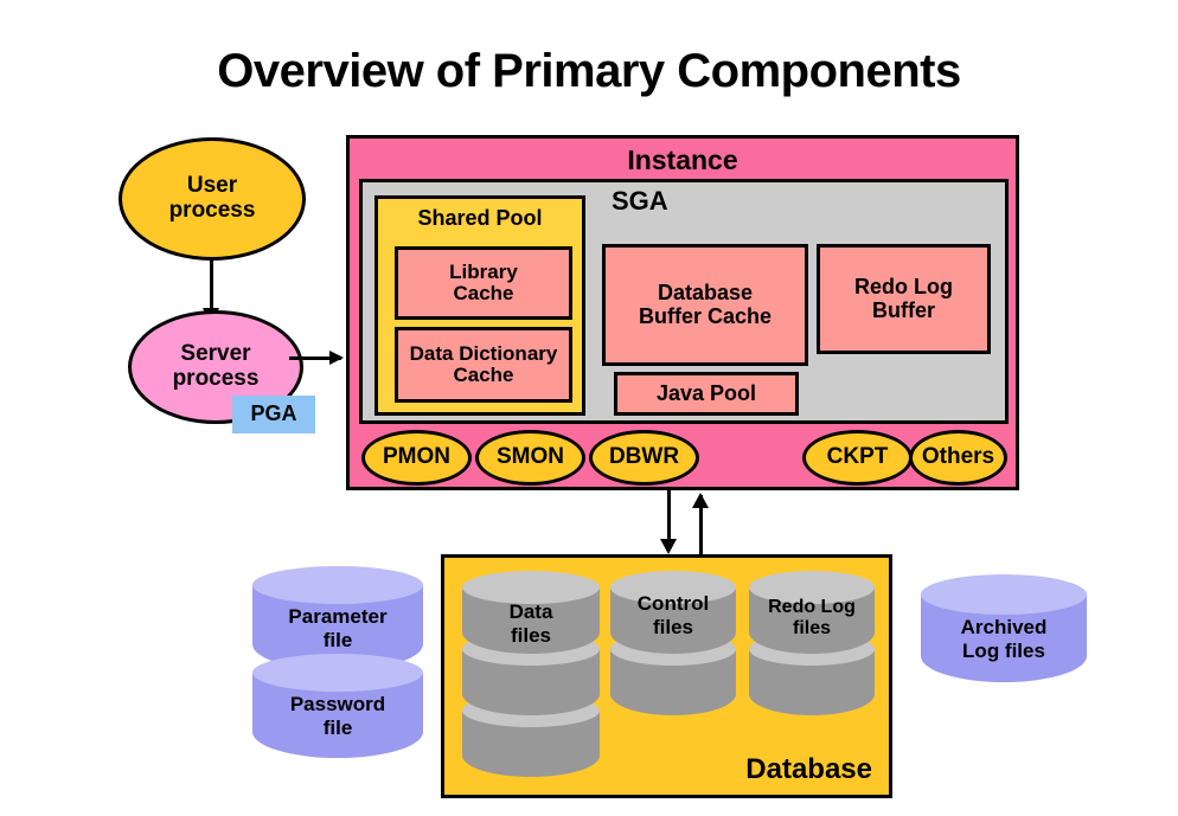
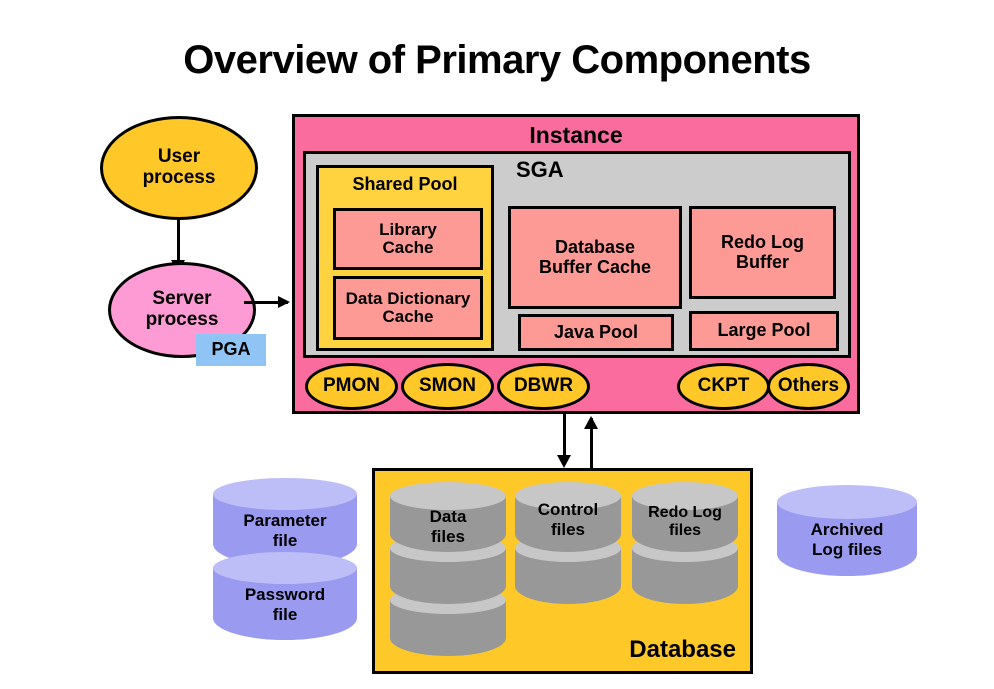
  Overview of Primary Components
  User
  process
  Server
  process
  PGA
  Instance
  SGA
  Shared Pool
  Library
  Cache
  Data Dictionary
  Cache
  Database
  Buffer Cache
  Redo Log
  Buffer
  Java Pool
+ Large Pool
  PMON
  SMON
  DBWR
  CKPT
  Others
  Parameter
  file
  Password
  file
  Database
  Data
  files
  Control
  files
  Redo Log
  files
  Archived
  Log files
